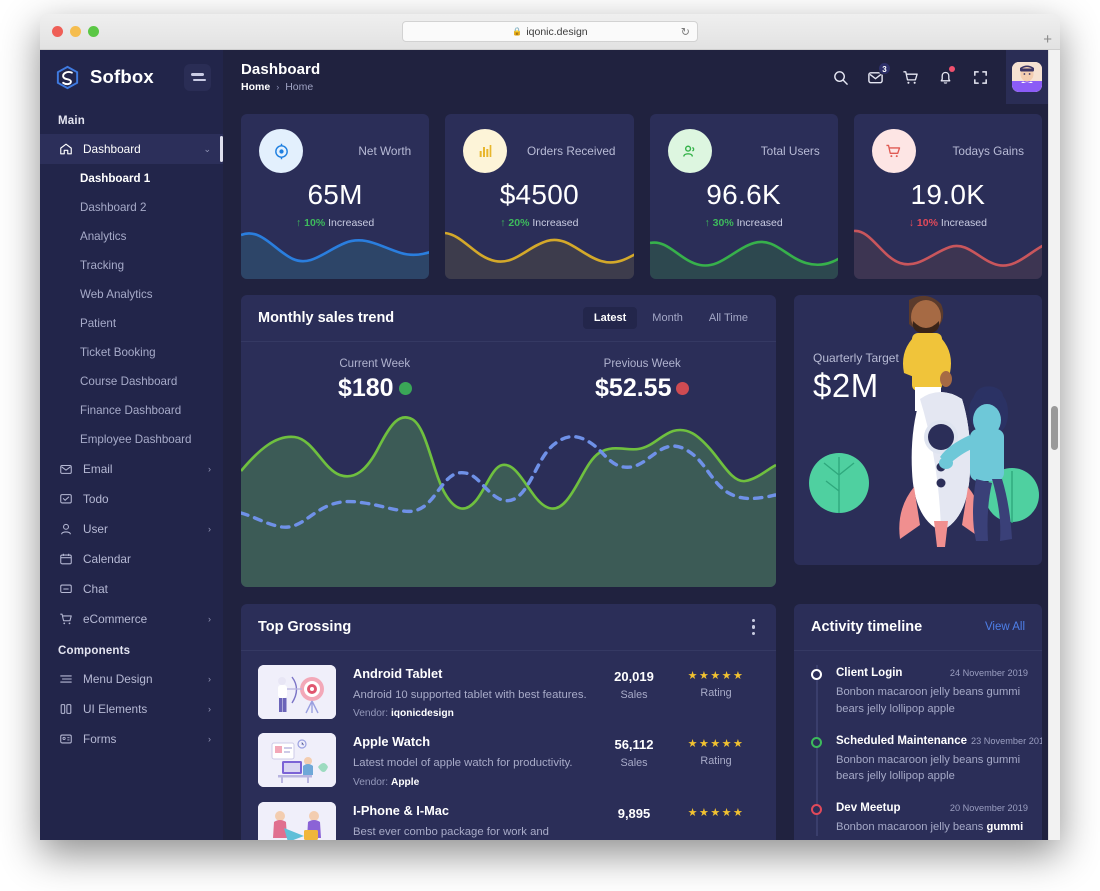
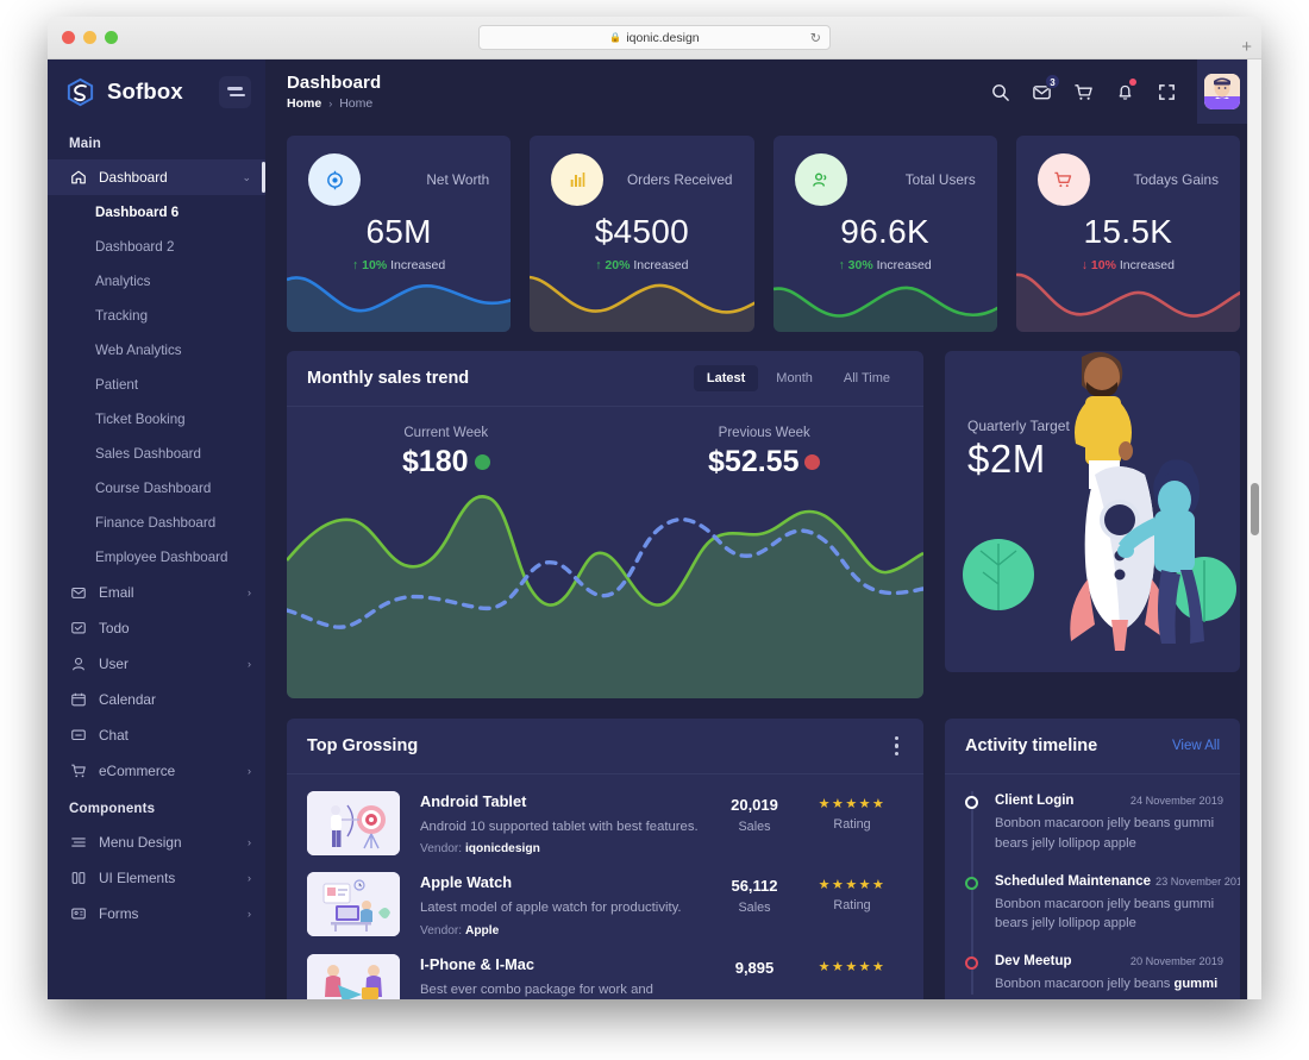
  🔒
  iqonic.design
  ↻
  +
  Sofbox
  Main
  Dashboard
  ⌄
- Dashboard 1
+ Dashboard 6
  Dashboard 2
  Analytics
  Tracking
  Web Analytics
  Patient
  Ticket Booking
+ Sales Dashboard
  Course Dashboard
  Finance Dashboard
  Employee Dashboard
  Email
  ›
  Todo
  User
  ›
  Calendar
  Chat
  eCommerce
  ›
  Components
  Menu Design
  ›
  UI Elements
  ›
  Forms
  ›
  Dashboard
  Home
  ›
  Home
  3
  Net Worth
  65M
  ↑ 10% Increased
  Orders Received
  $4500
  ↑ 20% Increased
  Total Users
  96.6K
  ↑ 30% Increased
  Todays Gains
- 19.0K
+ 15.5K
  ↓ 10% Increased
  Monthly sales trend
  Latest
  Month
  All Time
  Current Week
  $180
  Previous Week
  $52.55
  Quarterly Target
  $2M
  Top Grossing
  Android Tablet
  Android 10 supported tablet with best features.
  Vendor: iqonicdesign
  20,019
  Sales
  ★★★★★
  Rating
  Apple Watch
  Latest model of apple watch for productivity.
  Vendor: Apple
  56,112
  Sales
  ★★★★★
  Rating
  I-Phone & I-Mac
  Best ever combo package for work and
  9,895
  ★★★★★
  Activity timeline
  View All
  Client Login
  24 November 2019
  Bonbon macaroon jelly beans gummi bears jelly lollipop apple
  Scheduled Maintenance
  23 November 201
  Bonbon macaroon jelly beans gummi bears jelly lollipop apple
  Dev Meetup
  20 November 2019
  Bonbon macaroon jelly beans gummi
